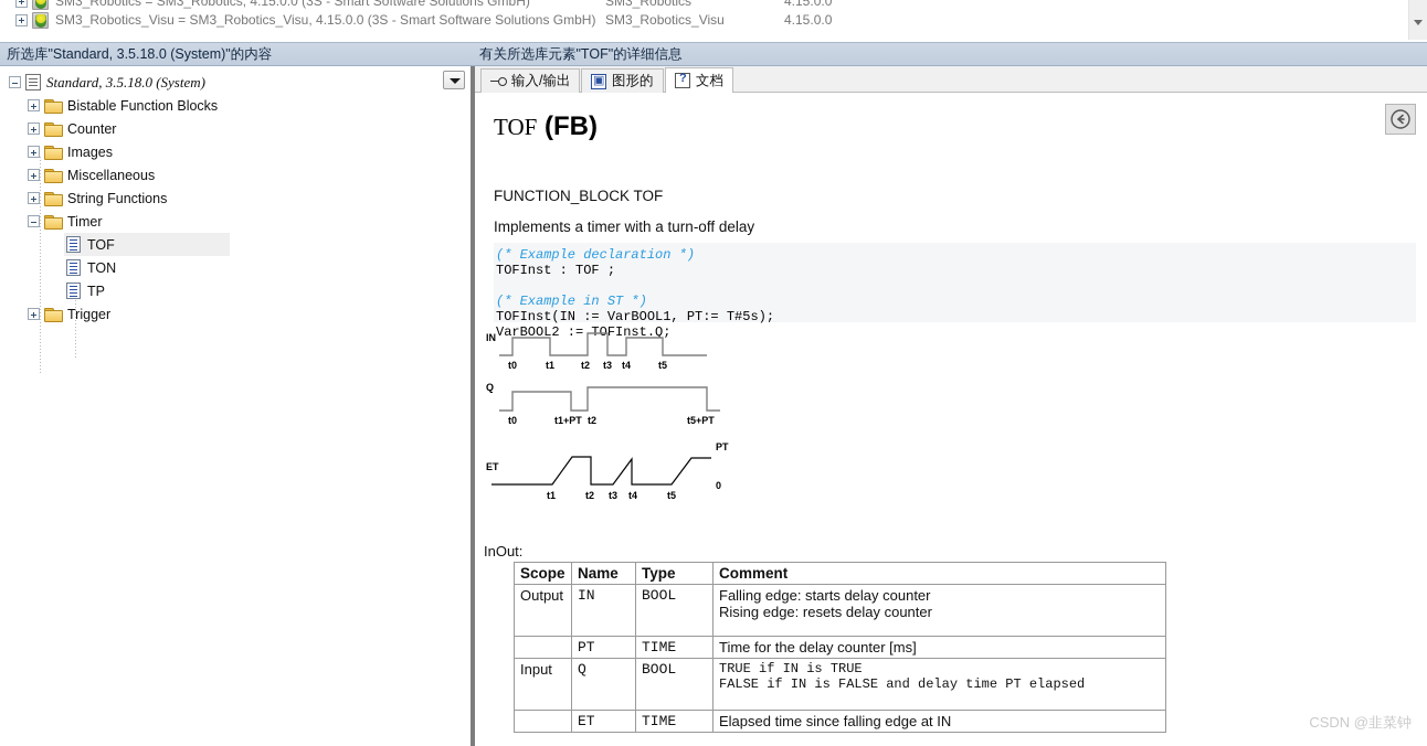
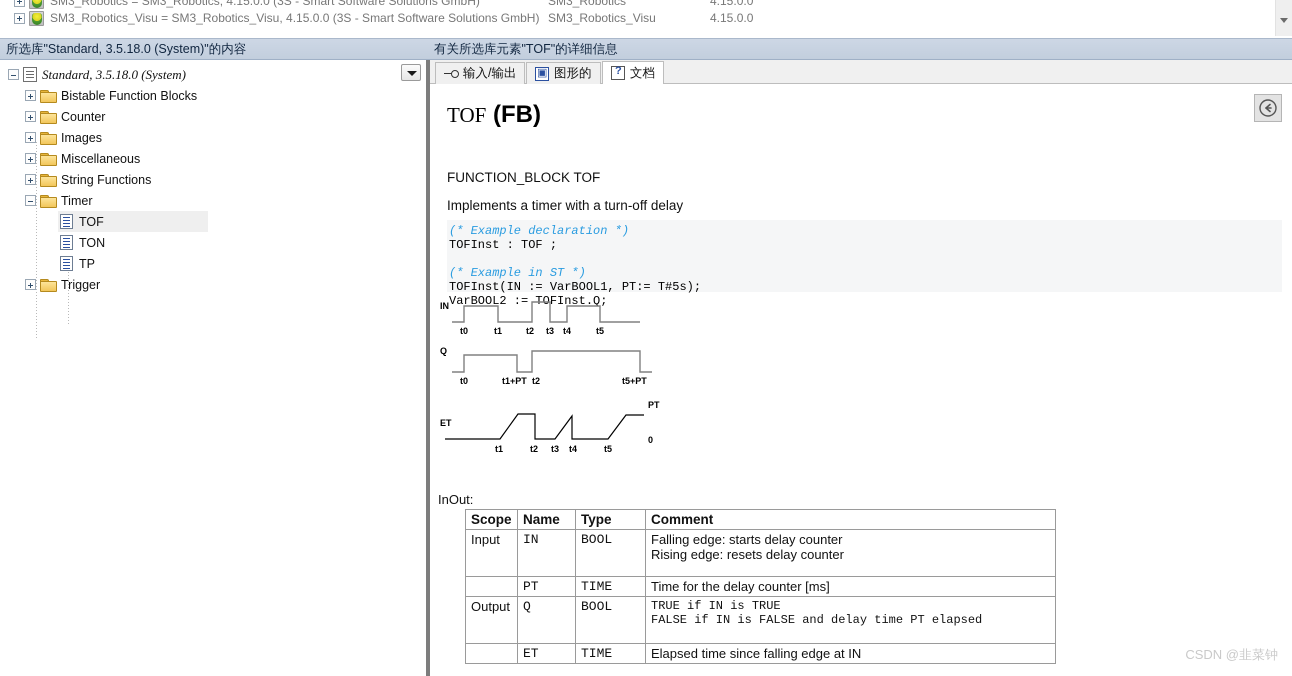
  SM3_Robotics = SM3_Robotics, 4.15.0.0 (3S - Smart Software Solutions GmbH)
  SM3_Robotics
  4.15.0.0
  SM3_Robotics_Visu = SM3_Robotics_Visu, 4.15.0.0 (3S - Smart Software Solutions GmbH)
  SM3_Robotics_Visu
  4.15.0.0
  所选库"Standard, 3.5.18.0 (System)"的内容
  有关所选库元素"TOF"的详细信息
  Standard, 3.5.18.0 (System)
  Bistable Function Blocks
  Counter
  Images
  Miscellaneous
  String Functions
  Timer
  TOF
  TON
  TP
  Trigger
  输入/输出
  图形的
  文档
  TOF (FB)
  FUNCTION_BLOCK TOF
  Implements a timer with a turn-off delay
  (* Example declaration *)
  TOFInst : TOF ;
  (* Example in ST *)
  TOFInst(IN := VarBOOL1, PT:= T#5s);
  VarBOOL2 := TOFInst.Q;
  IN
  t0
  t1
  t2
  t3
  t4
  t5
  Q
  t0
  t1+PT
  t2
  t5+PT
  ET
  PT
  0
  t1
  t2
  t3
  t4
  t5
  InOut:
  Scope	Name	Type	Comment
- Output	IN	BOOL	Falling edge: starts delay counter Rising edge: resets delay counter
+ Input	IN	BOOL	Falling edge: starts delay counter Rising edge: resets delay counter
  	PT	TIME	Time for the delay counter [ms]
- Input	Q	BOOL	TRUE if IN is TRUE FALSE if IN is FALSE and delay time PT elapsed
+ Output	Q	BOOL	TRUE if IN is TRUE FALSE if IN is FALSE and delay time PT elapsed
  	ET	TIME	Elapsed time since falling edge at IN
  CSDN @韭菜钟
